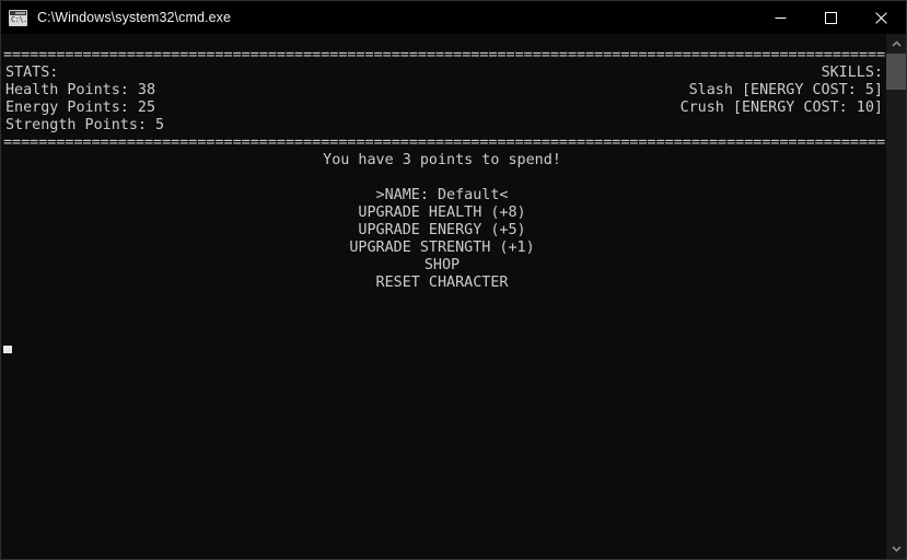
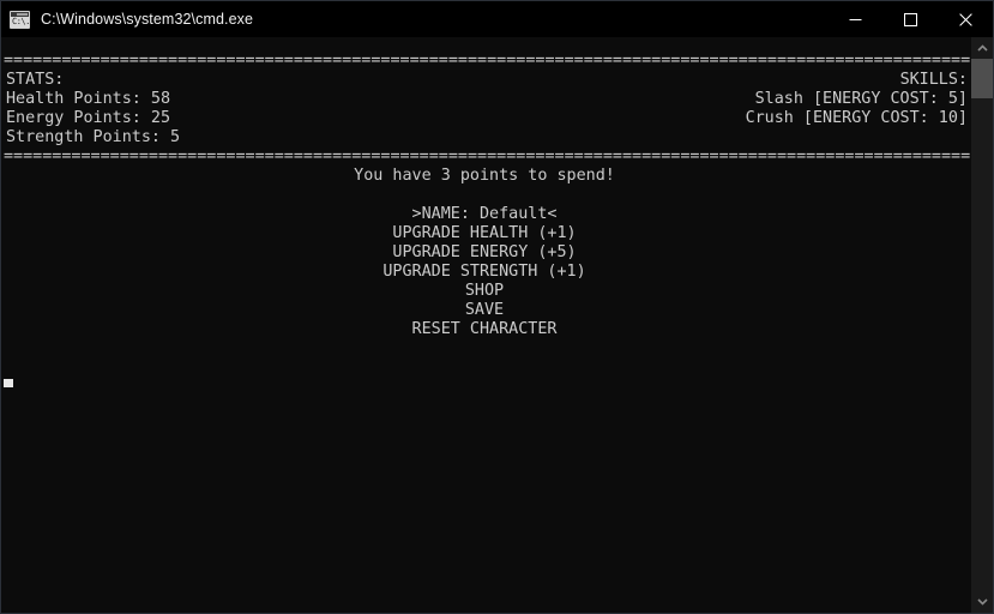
  C:\.
  C:\Windows\system32\cmd.exe
  ====================================================================================================
  STATS:
  SKILLS:
- Health Points: 38
+ Health Points: 58
  Slash [ENERGY COST: 5]
  Energy Points: 25
  Crush [ENERGY COST: 10]
  Strength Points: 5
  ====================================================================================================
  You have 3 points to spend!
  >NAME: Default<
- UPGRADE HEALTH (+8)
+ UPGRADE HEALTH (+1)
  UPGRADE ENERGY (+5)
  UPGRADE STRENGTH (+1)
  SHOP
+ SAVE
  RESET CHARACTER
